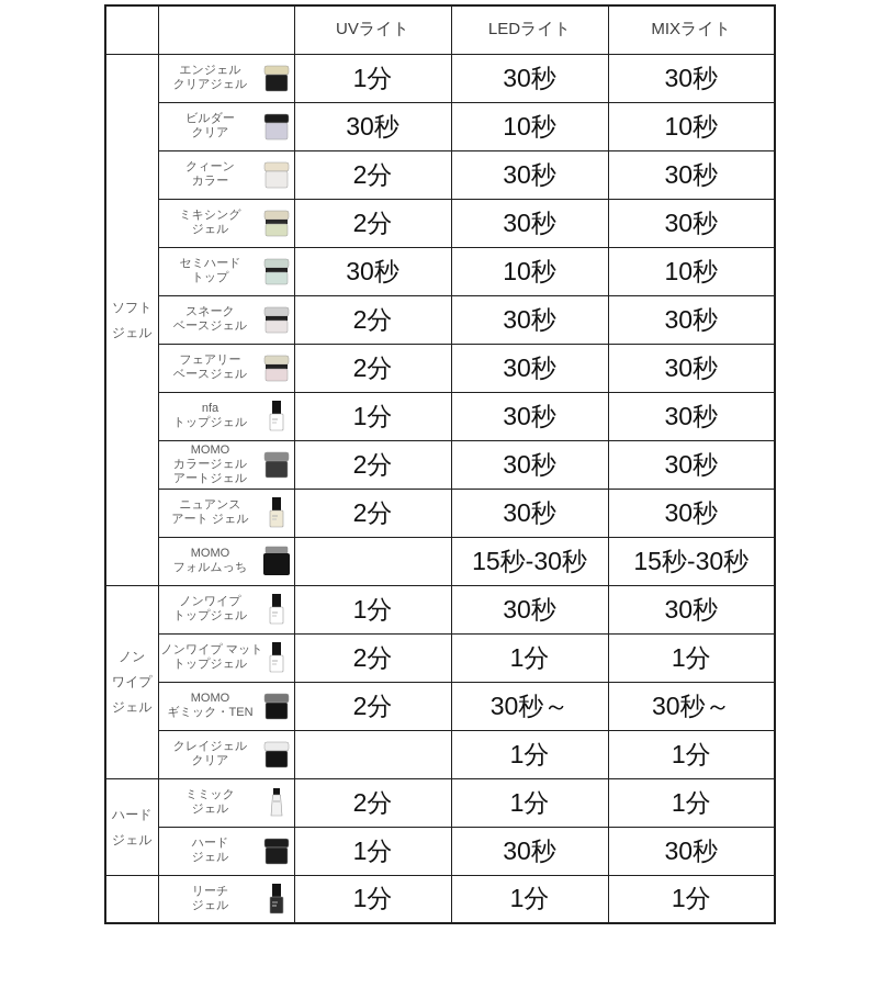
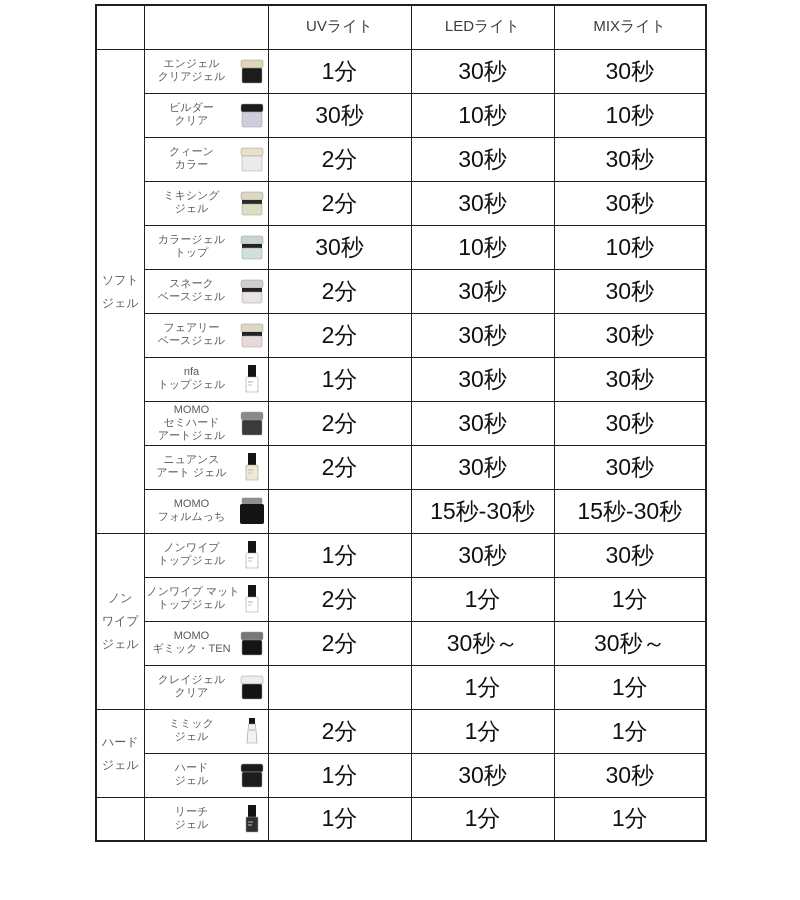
  		UVライト	LEDライト	MIXライト
  ソフトジェル	エンジェルクリアジェル	1分	30秒	30秒
  ビルダークリア	30秒	10秒	10秒
  クィーンカラー	2分	30秒	30秒
  ミキシングジェル	2分	30秒	30秒
- セミハードトップ	30秒	10秒	10秒
+ カラージェルトップ	30秒	10秒	10秒
  スネークベースジェル	2分	30秒	30秒
  フェアリーベースジェル	2分	30秒	30秒
  nfaトップジェル	1分	30秒	30秒
- MOMOカラージェルアートジェル	2分	30秒	30秒
+ MOMOセミハードアートジェル	2分	30秒	30秒
  ニュアンスアート ジェル	2分	30秒	30秒
  MOMOフォルムっち		15秒-30秒	15秒-30秒
  ノンワイプジェル	ノンワイプトップジェル	1分	30秒	30秒
  ノンワイプ マットトップジェル	2分	1分	1分
  MOMOギミック・TEN	2分	30秒～	30秒～
  クレイジェルクリア		1分	1分
  ハードジェル	ミミックジェル	2分	1分	1分
  ハードジェル	1分	30秒	30秒
  	リーチジェル	1分	1分	1分
